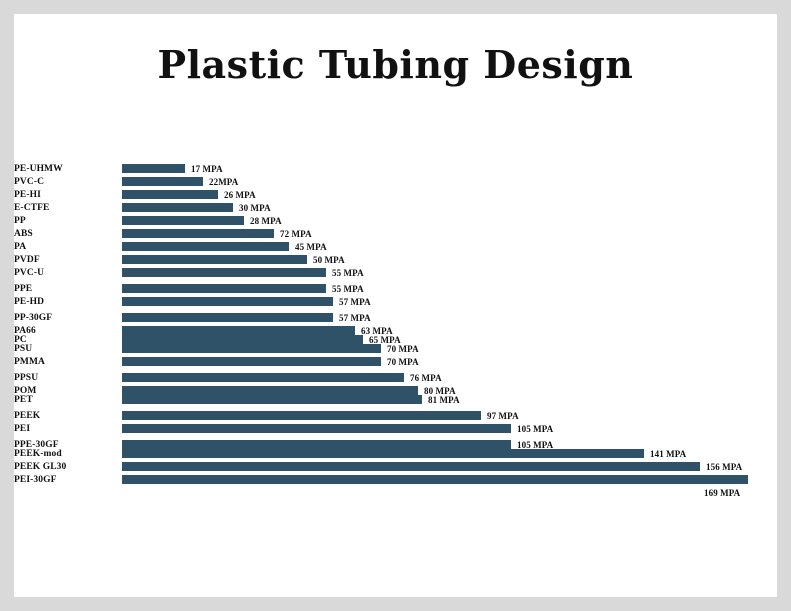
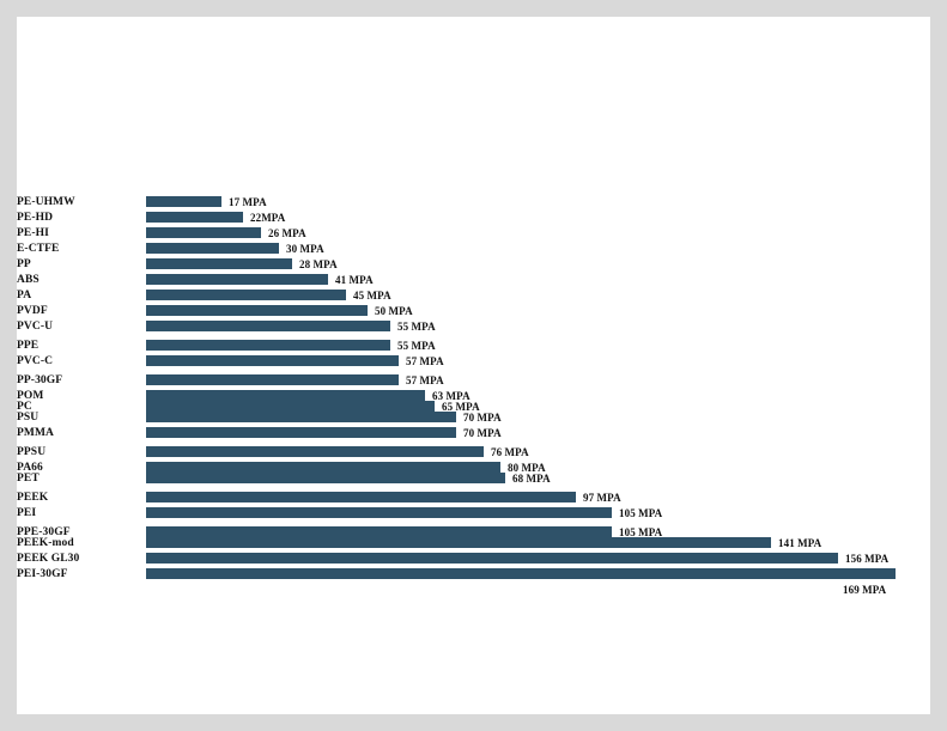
- Plastic Tubing Design
  PE-UHMW
  17 MPA
- PVC-C
+ PE-HD
  22MPA
  PE-HI
  26 MPA
  E-CTFE
  30 MPA
  PP
  28 MPA
  ABS
- 72 MPA
+ 41 MPA
  PA
  45 MPA
  PVDF
  50 MPA
  PVC-U
  55 MPA
  PPE
  55 MPA
- PE-HD
+ PVC-C
  57 MPA
  PP-30GF
  57 MPA
- PA66
+ POM
  63 MPA
  PC
  65 MPA
  PSU
  70 MPA
  PMMA
  70 MPA
  PPSU
  76 MPA
- POM
+ PA66
  80 MPA
  PET
- 81 MPA
+ 68 MPA
  PEEK
  97 MPA
  PEI
  105 MPA
  PPE-30GF
  105 MPA
  PEEK-mod
  141 MPA
  PEEK GL30
  156 MPA
  PEI-30GF
  169 MPA
